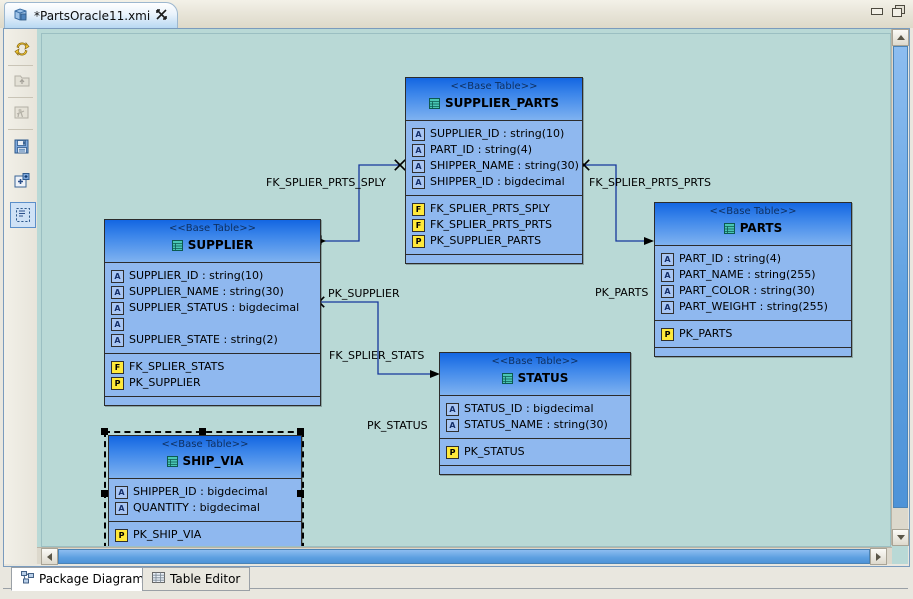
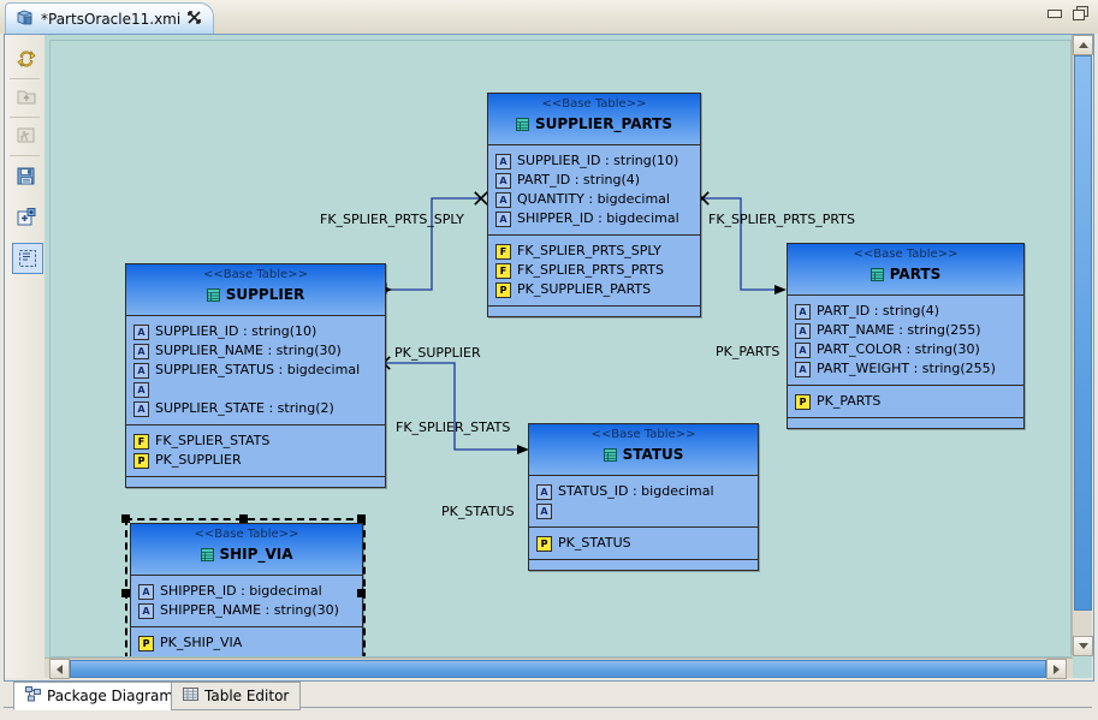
  *PartsOracle11.xmi
  FK_SPLIER_PRTS_SPLY
  FK_SPLIER_PRTS_PRTS
  PK_SUPPLIER
  PK_PARTS
  FK_SPLIER_STATS
  PK_STATUS
  <<Base Table>>
  SUPPLIER_PARTS
  A
  SUPPLIER_ID : string(10)
  A
  PART_ID : string(4)
  A
- SHIPPER_NAME : string(30)
+ QUANTITY : bigdecimal
  A
  SHIPPER_ID : bigdecimal
  F
  FK_SPLIER_PRTS_SPLY
  F
  FK_SPLIER_PRTS_PRTS
  P
  PK_SUPPLIER_PARTS
  <<Base Table>>
  SUPPLIER
  A
  SUPPLIER_ID : string(10)
  A
  SUPPLIER_NAME : string(30)
  A
  SUPPLIER_STATUS : bigdecimal
  A
  A
  SUPPLIER_STATE : string(2)
  F
  FK_SPLIER_STATS
  P
  PK_SUPPLIER
  <<Base Table>>
  PARTS
  A
  PART_ID : string(4)
  A
  PART_NAME : string(255)
  A
  PART_COLOR : string(30)
  A
  PART_WEIGHT : string(255)
  P
  PK_PARTS
  <<Base Table>>
  STATUS
  A
  STATUS_ID : bigdecimal
  A
- STATUS_NAME : string(30)
  P
  PK_STATUS
  <<Base Table>>
  SHIP_VIA
  A
  SHIPPER_ID : bigdecimal
  A
- QUANTITY : bigdecimal
+ SHIPPER_NAME : string(30)
  P
  PK_SHIP_VIA
  Package Diagram
  Table Editor
